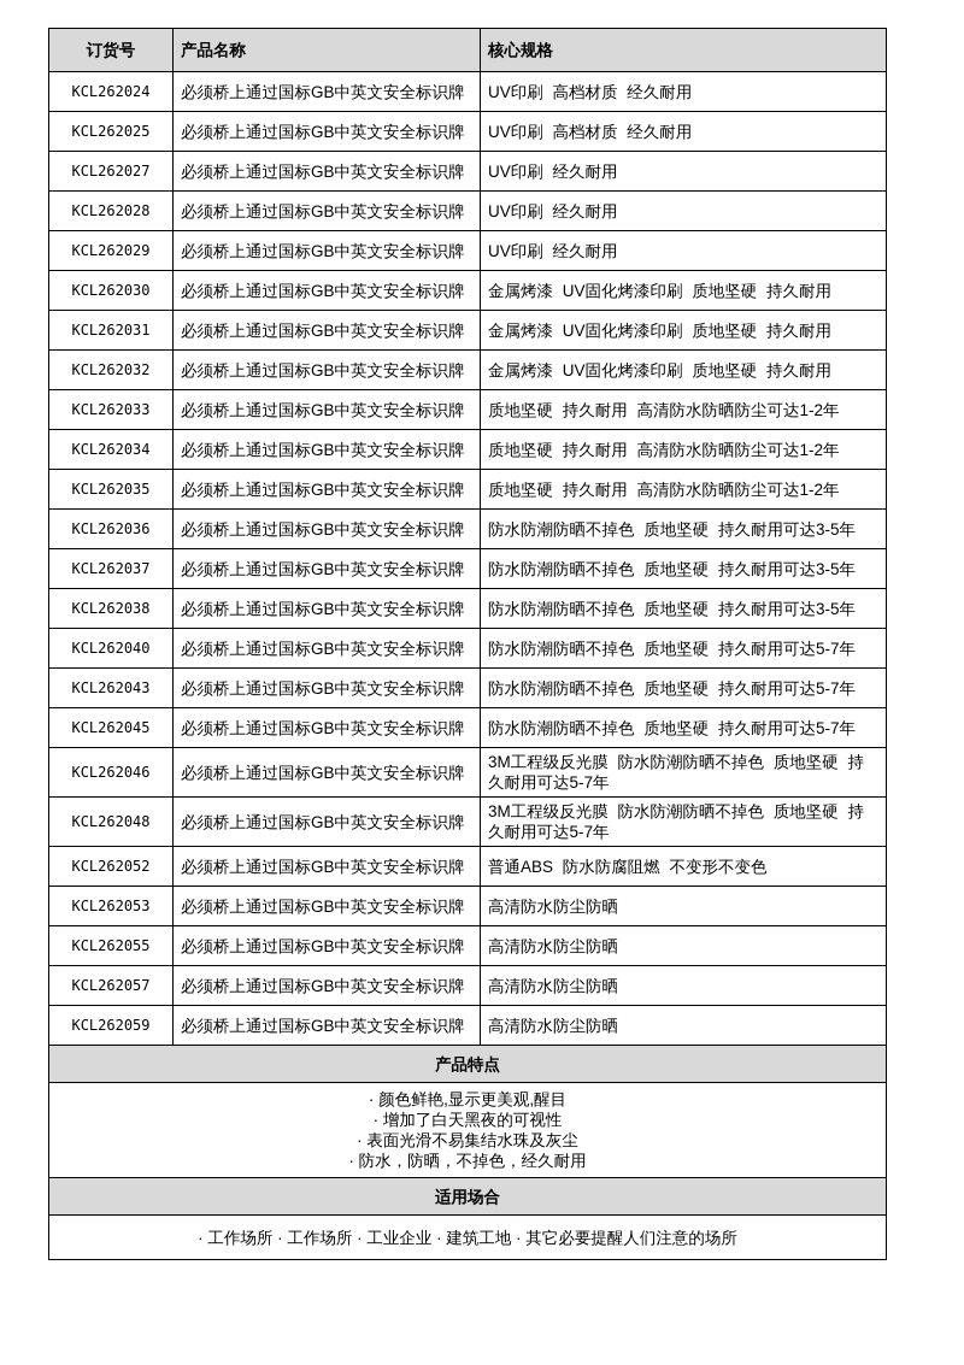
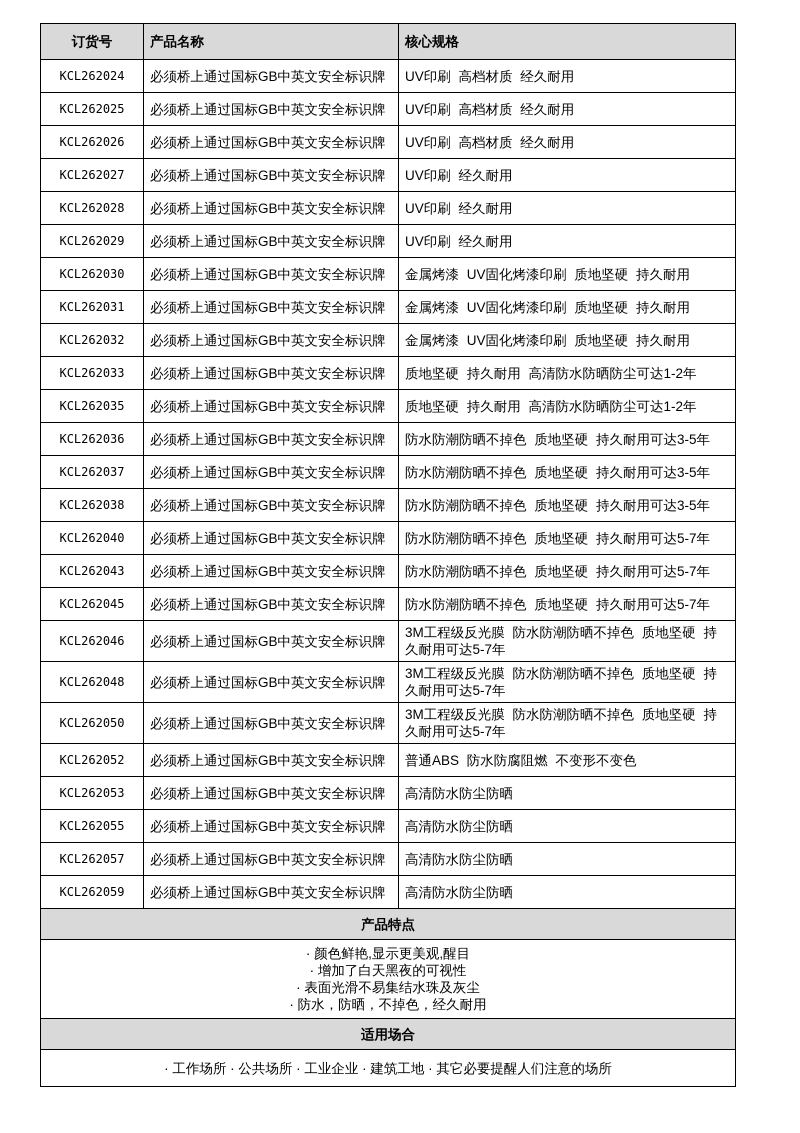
  订货号	产品名称	核心规格
  KCL262024	必须桥上通过国标GB中英文安全标识牌	UV印刷 高档材质 经久耐用
  KCL262025	必须桥上通过国标GB中英文安全标识牌	UV印刷 高档材质 经久耐用
+ KCL262026	必须桥上通过国标GB中英文安全标识牌	UV印刷 高档材质 经久耐用
  KCL262027	必须桥上通过国标GB中英文安全标识牌	UV印刷 经久耐用
  KCL262028	必须桥上通过国标GB中英文安全标识牌	UV印刷 经久耐用
  KCL262029	必须桥上通过国标GB中英文安全标识牌	UV印刷 经久耐用
  KCL262030	必须桥上通过国标GB中英文安全标识牌	金属烤漆 UV固化烤漆印刷 质地坚硬 持久耐用
  KCL262031	必须桥上通过国标GB中英文安全标识牌	金属烤漆 UV固化烤漆印刷 质地坚硬 持久耐用
  KCL262032	必须桥上通过国标GB中英文安全标识牌	金属烤漆 UV固化烤漆印刷 质地坚硬 持久耐用
  KCL262033	必须桥上通过国标GB中英文安全标识牌	质地坚硬 持久耐用 高清防水防晒防尘可达1-2年
- KCL262034	必须桥上通过国标GB中英文安全标识牌	质地坚硬 持久耐用 高清防水防晒防尘可达1-2年
  KCL262035	必须桥上通过国标GB中英文安全标识牌	质地坚硬 持久耐用 高清防水防晒防尘可达1-2年
  KCL262036	必须桥上通过国标GB中英文安全标识牌	防水防潮防晒不掉色 质地坚硬 持久耐用可达3-5年
  KCL262037	必须桥上通过国标GB中英文安全标识牌	防水防潮防晒不掉色 质地坚硬 持久耐用可达3-5年
  KCL262038	必须桥上通过国标GB中英文安全标识牌	防水防潮防晒不掉色 质地坚硬 持久耐用可达3-5年
  KCL262040	必须桥上通过国标GB中英文安全标识牌	防水防潮防晒不掉色 质地坚硬 持久耐用可达5-7年
  KCL262043	必须桥上通过国标GB中英文安全标识牌	防水防潮防晒不掉色 质地坚硬 持久耐用可达5-7年
  KCL262045	必须桥上通过国标GB中英文安全标识牌	防水防潮防晒不掉色 质地坚硬 持久耐用可达5-7年
  KCL262046	必须桥上通过国标GB中英文安全标识牌	3M工程级反光膜 防水防潮防晒不掉色 质地坚硬 持久耐用可达5-7年
  KCL262048	必须桥上通过国标GB中英文安全标识牌	3M工程级反光膜 防水防潮防晒不掉色 质地坚硬 持久耐用可达5-7年
+ KCL262050	必须桥上通过国标GB中英文安全标识牌	3M工程级反光膜 防水防潮防晒不掉色 质地坚硬 持久耐用可达5-7年
  KCL262052	必须桥上通过国标GB中英文安全标识牌	普通ABS 防水防腐阻燃 不变形不变色
  KCL262053	必须桥上通过国标GB中英文安全标识牌	高清防水防尘防晒
  KCL262055	必须桥上通过国标GB中英文安全标识牌	高清防水防尘防晒
  KCL262057	必须桥上通过国标GB中英文安全标识牌	高清防水防尘防晒
  KCL262059	必须桥上通过国标GB中英文安全标识牌	高清防水防尘防晒
  产品特点
  · 颜色鲜艳,显示更美观,醒目· 增加了白天黑夜的可视性· 表面光滑不易集结水珠及灰尘· 防水，防晒，不掉色，经久耐用
  适用场合
- · 工作场所 · 工作场所 · 工业企业 · 建筑工地 · 其它必要提醒人们注意的场所
+ · 工作场所 · 公共场所 · 工业企业 · 建筑工地 · 其它必要提醒人们注意的场所
